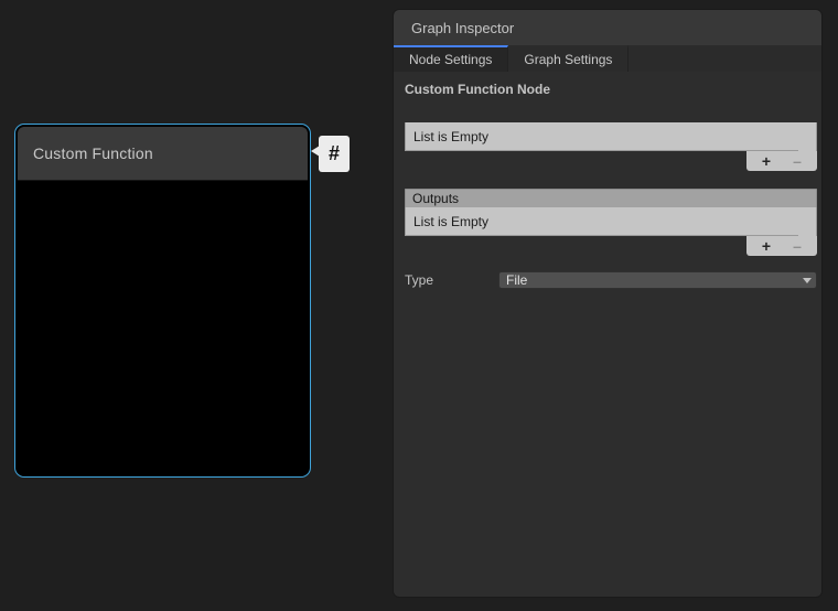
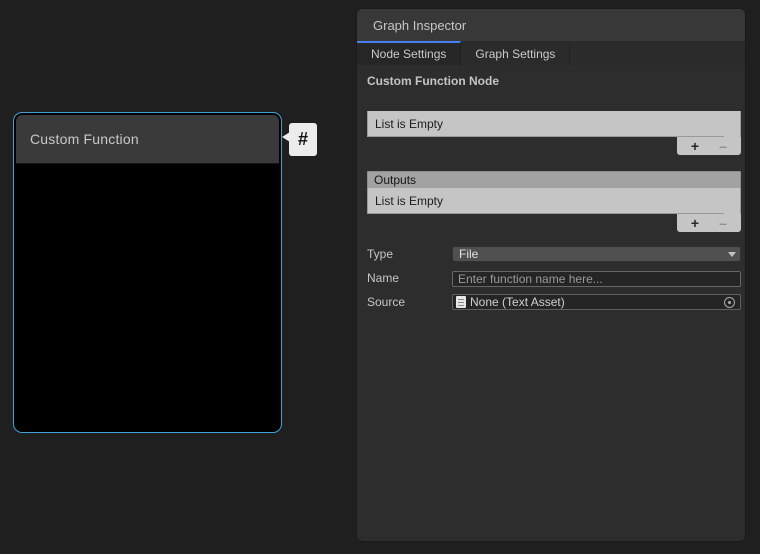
  Custom Function
  #
  Graph Inspector
  Node Settings
  Graph Settings
  Custom Function Node
  List is Empty
  +
  –
  Outputs
  List is Empty
  +
  –
  Type
  File
+ Name
+ Enter function name here...
+ Source
+ None (Text Asset)
